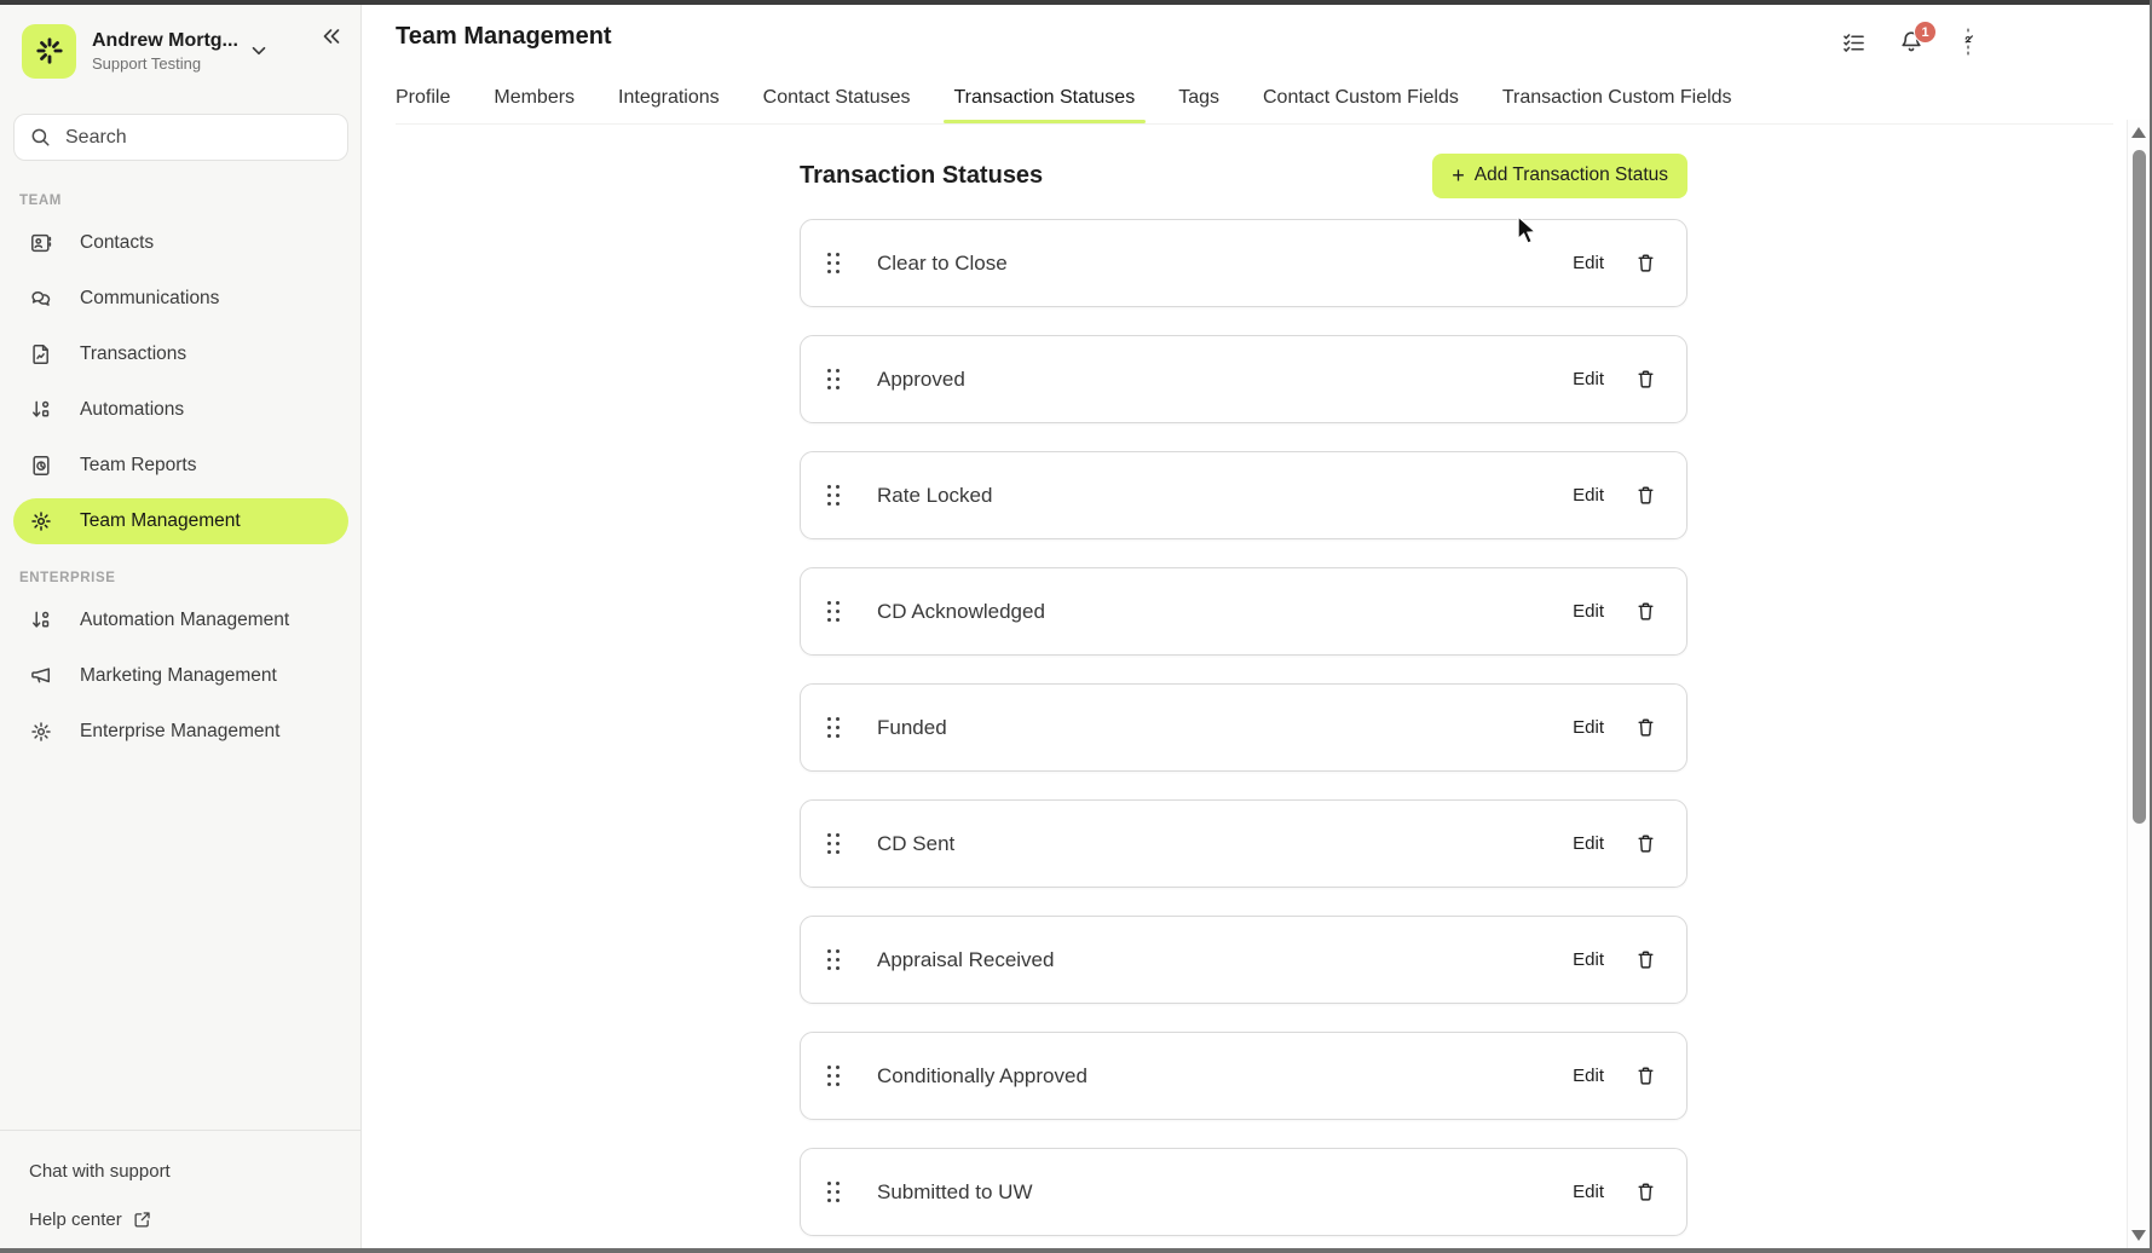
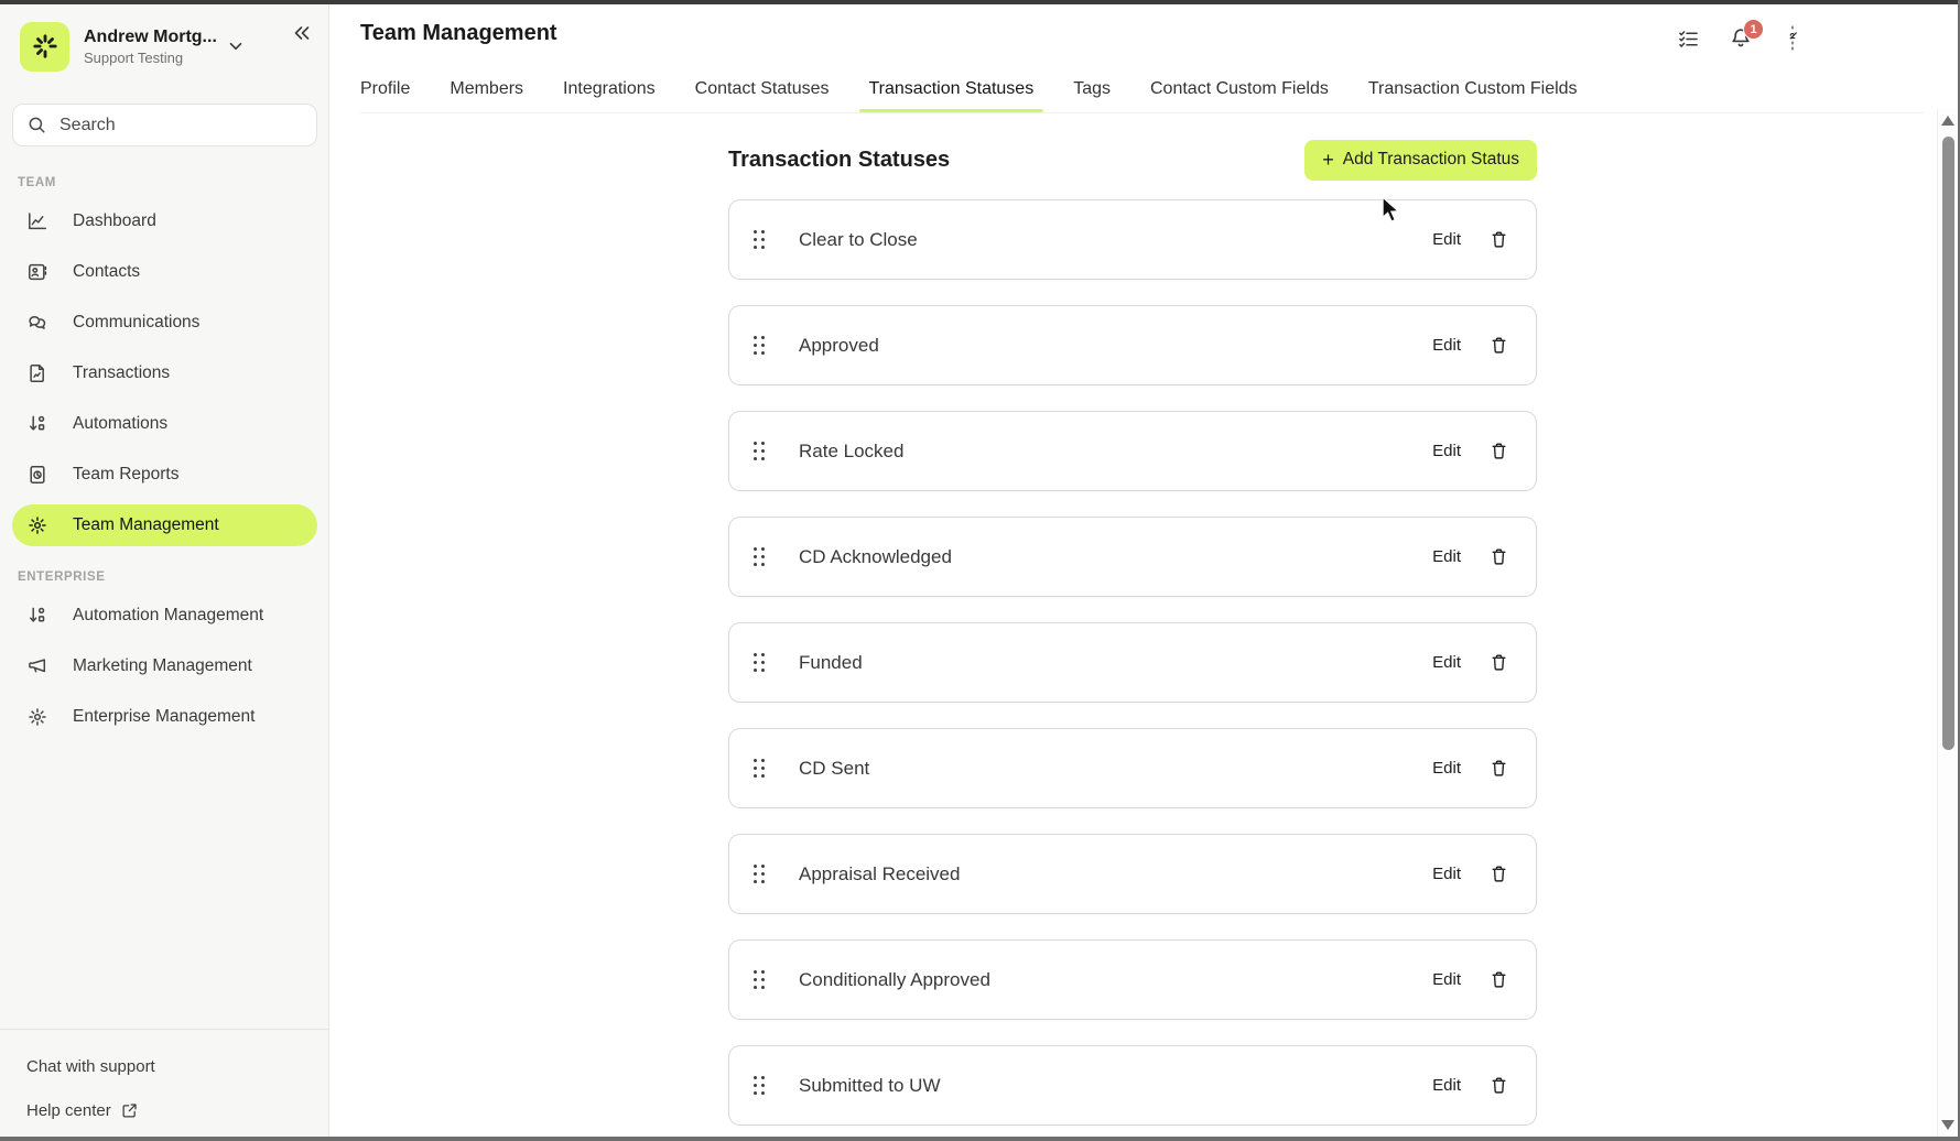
  Andrew Mortg...
  Support Testing
  Search
  TEAM
+ Dashboard
  Contacts
  Communications
  Transactions
  Automations
  Team Reports
  Team Management
  ENTERPRISE
  Automation Management
  Marketing Management
  Enterprise Management
  Chat with support
  Help center
  Team Management
  1
  Profile
  Members
  Integrations
  Contact Statuses
  Transaction Statuses
  Tags
  Contact Custom Fields
  Transaction Custom Fields
  Transaction Statuses
  +
  Add Transaction Status
  Clear to Close
  Edit
  Approved
  Edit
  Rate Locked
  Edit
  CD Acknowledged
  Edit
  Funded
  Edit
  CD Sent
  Edit
  Appraisal Received
  Edit
  Conditionally Approved
  Edit
  Submitted to UW
  Edit
